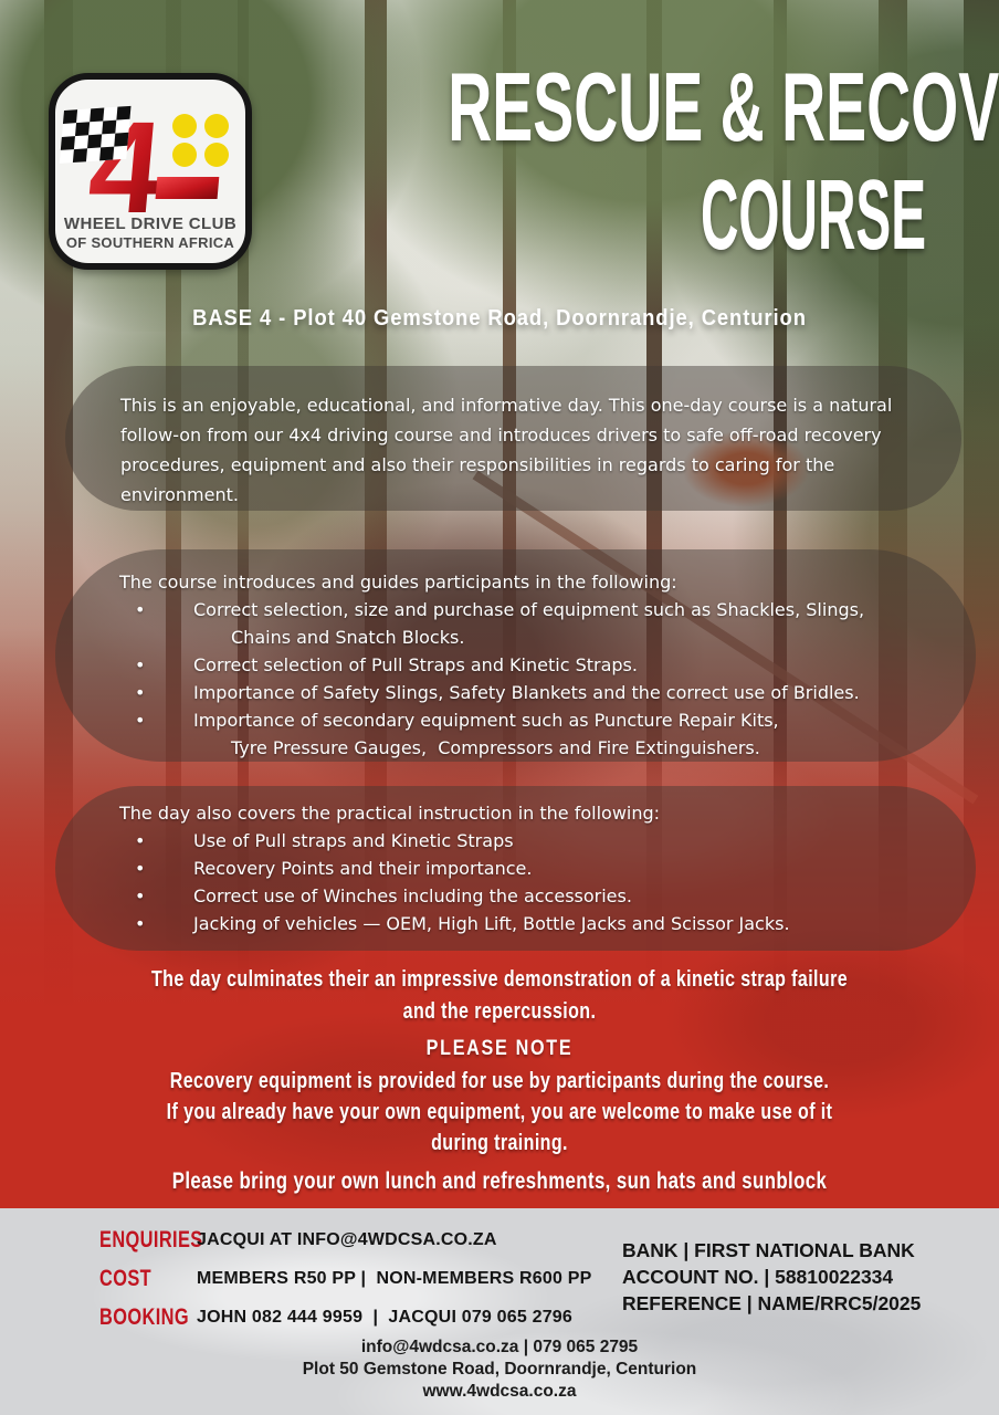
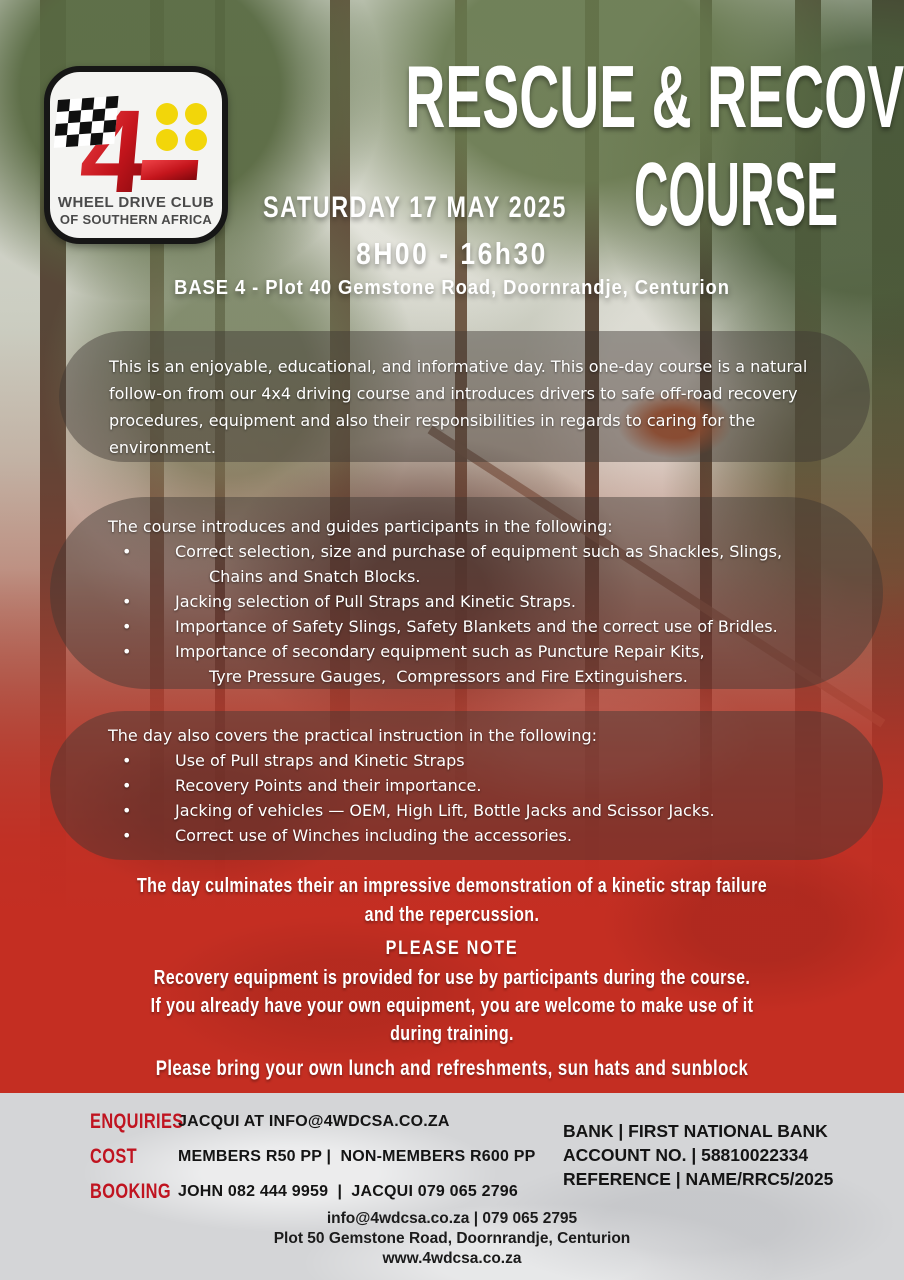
  WHEEL DRIVE CLUB
  OF SOUTHERN AFRICA
  RESCUE & RECOV
  COURSE
+ SATURDAY 17 MAY 2025
+ 8H00 - 16h30
  BASE 4 - Plot 40 Gemstone Road, Doornrandje, Centurion
  This is an enjoyable, educational, and informative day. This one-day course is a natural follow-on from our 4x4 driving course and introduces drivers to safe off-road recovery procedures, equipment and also their responsibilities in regards to caring for the environment.
  The course introduces and guides participants in the following:
  •
  Correct selection, size and purchase of equipment such as Shackles, Slings,
  Chains and Snatch Blocks.
  •
- Correct selection of Pull Straps and Kinetic Straps.
+ Jacking selection of Pull Straps and Kinetic Straps.
  •
  Importance of Safety Slings, Safety Blankets and the correct use of Bridles.
  •
  Importance of secondary equipment such as Puncture Repair Kits,
  Tyre Pressure Gauges, Compressors and Fire Extinguishers.
  The day also covers the practical instruction in the following:
  •
  Use of Pull straps and Kinetic Straps
  •
  Recovery Points and their importance.
  •
- Correct use of Winches including the accessories.
+ Jacking of vehicles — OEM, High Lift, Bottle Jacks and Scissor Jacks.
  •
- Jacking of vehicles — OEM, High Lift, Bottle Jacks and Scissor Jacks.
+ Correct use of Winches including the accessories.
  The day culminates their an impressive demonstration of a kinetic strap failure
  and the repercussion.
  PLEASE NOTE
  Recovery equipment is provided for use by participants during the course.
  If you already have your own equipment, you are welcome to make use of it
  during training.
  Please bring your own lunch and refreshments, sun hats and sunblock
  ENQUIRIES
  JACQUI AT INFO@4WDCSA.CO.ZA
  COST
  MEMBERS R50 PP | NON-MEMBERS R600 PP
  BOOKING
  JOHN 082 444 9959 | JACQUI 079 065 2796
  BANK | FIRST NATIONAL BANK
  ACCOUNT NO. | 58810022334
  REFERENCE | NAME/RRC5/2025
  info@4wdcsa.co.za | 079 065 2795
  Plot 50 Gemstone Road, Doornrandje, Centurion
  www.4wdcsa.co.za
